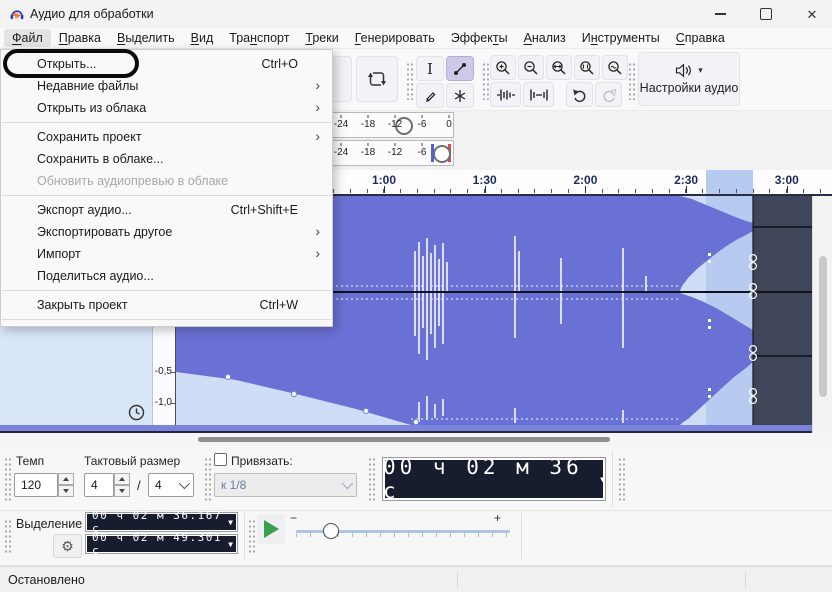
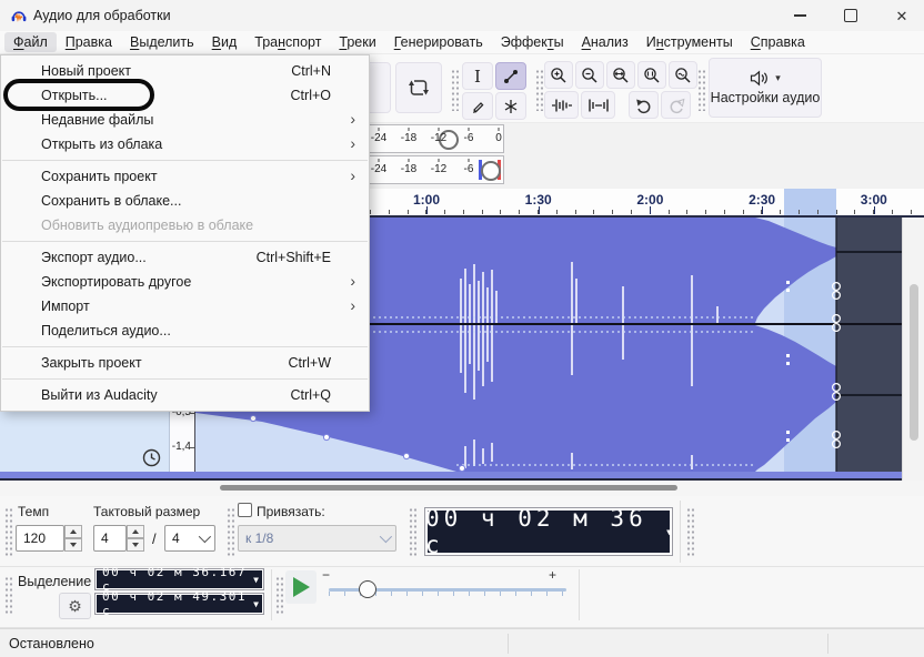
  Аудио для обработки
  ✕
  Файл
  Правка
  Выделить
  Вид
  Транспорт
  Треки
  Генерировать
  Эффекты
  Анализ
  Инструменты
  Справка
  I
  ▾
  Настройки аудио
  -24
  -18
  -12
  -6
  0
  -24
  -18
  -12
  -6
  1:00
  1:30
  2:00
  2:30
  3:00
  -0,5
- -1,0
+ -1,4
  Темп
  120
  Тактовый размер
  4
  /
  4
  Привязать:
  к 1/8
  00 ч 02 м 36 с
  ▼
  Выделение
  ⚙
  00 ч 02 м 36.167 с
  ▼
  00 ч 02 м 49.301 с
  ▼
  −
  +
  Остановлено
+ Новый проект
+ Ctrl+N
  Открыть...
  Ctrl+O
  Недавние файлы
  ›
  Открыть из облака
  ›
  Сохранить проект
  ›
  Сохранить в облаке...
  Обновить аудиопревью в облаке
  Экспорт аудио...
  Ctrl+Shift+E
  Экспортировать другое
  ›
  Импорт
  ›
  Поделиться аудио...
  Закрыть проект
  Ctrl+W
+ Выйти из Audacity
+ Ctrl+Q
